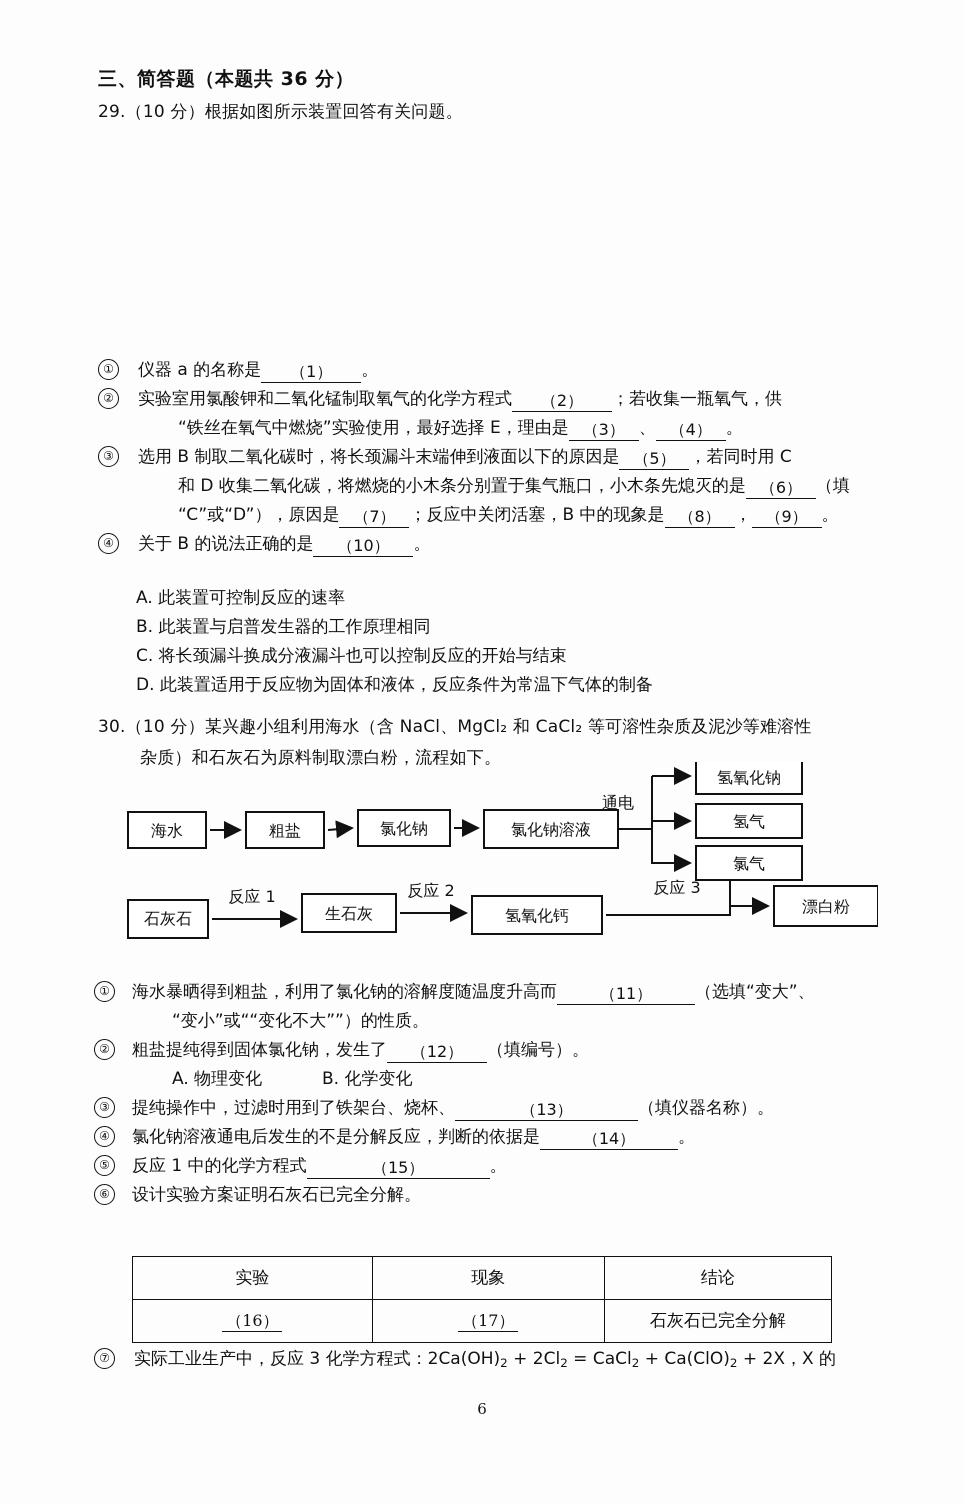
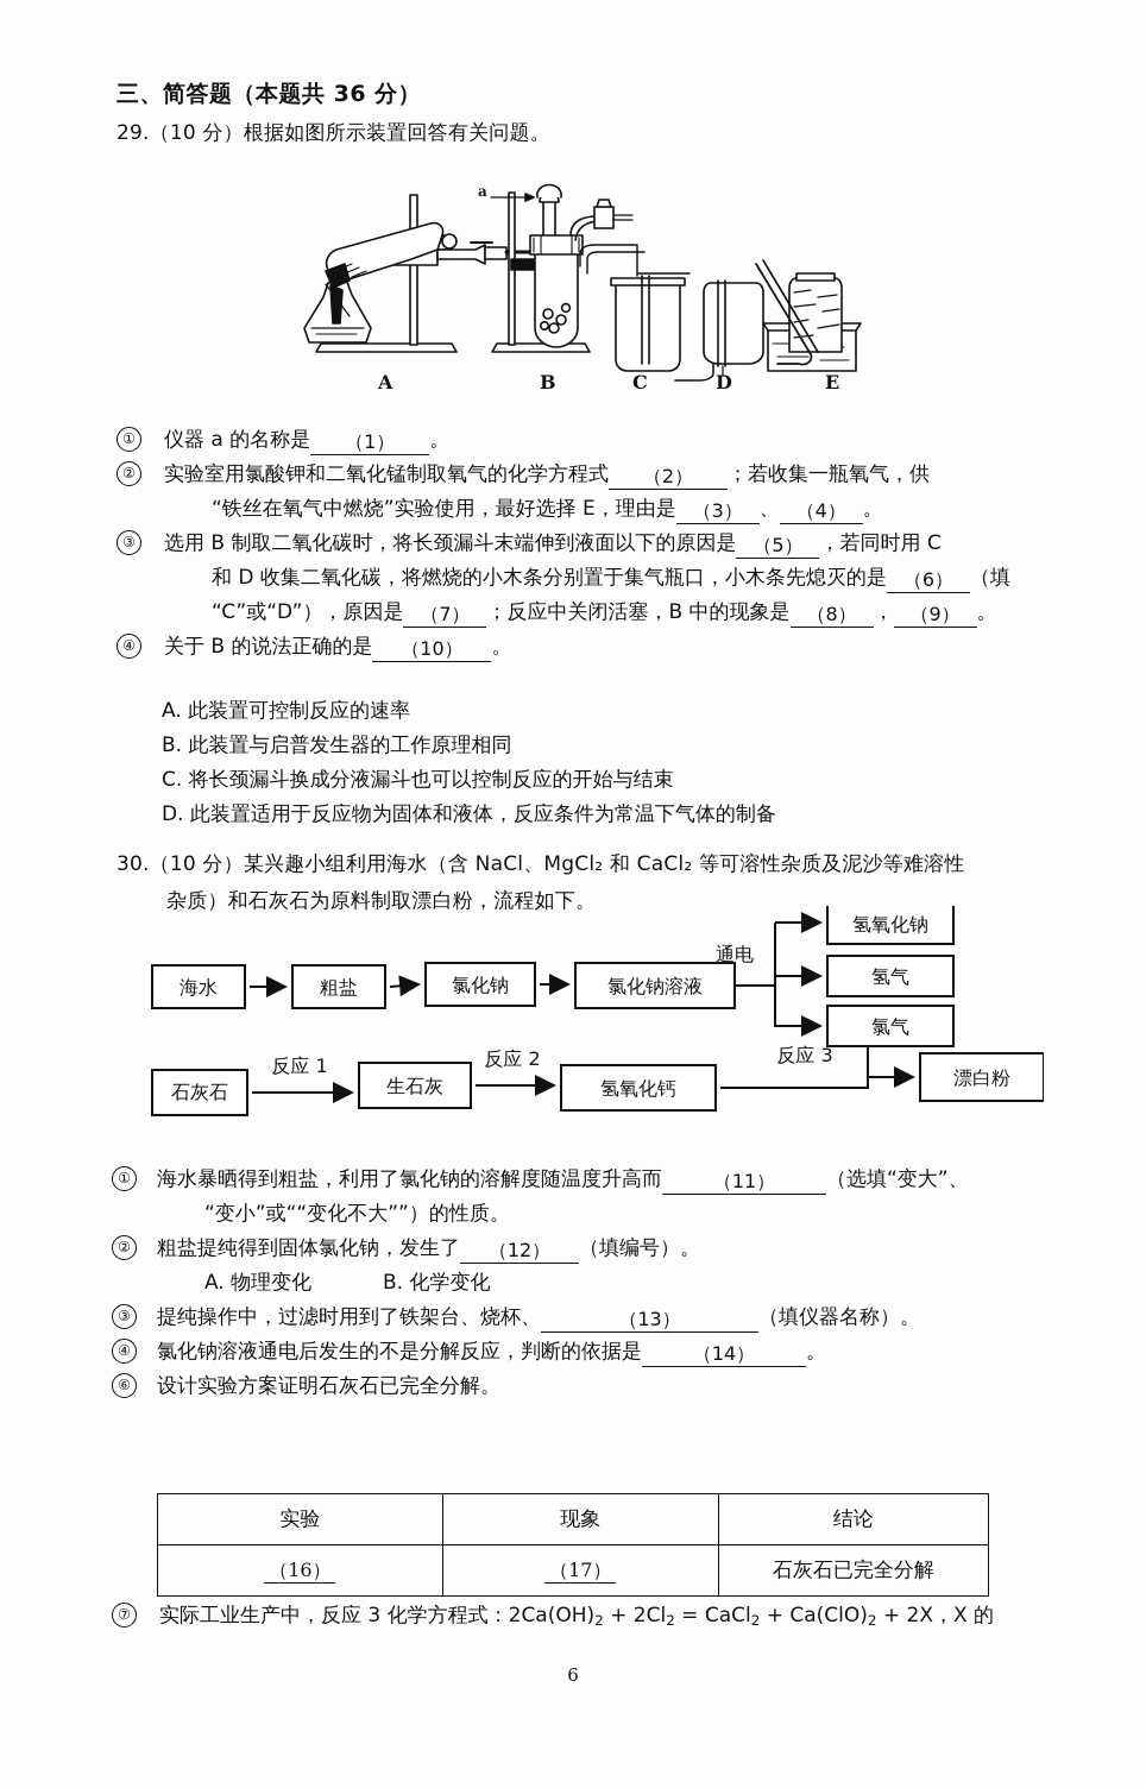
  三、简答题（本题共 36 分）
  29.（10 分）根据如图所示装置回答有关问题。
+ A
+ B
+ C
+ D
+ E
+ a
  ①
  仪器 a 的名称是 （1） 。
  ②
  实验室用氯酸钾和二氧化锰制取氧气的化学方程式 （2） ；若收集一瓶氧气，供
  “铁丝在氧气中燃烧”实验使用，最好选择 E，理由是 （3） 、 （4） 。
  ③
  选用 B 制取二氧化碳时，将长颈漏斗末端伸到液面以下的原因是 （5） ，若同时用 C
  和 D 收集二氧化碳，将燃烧的小木条分别置于集气瓶口，小木条先熄灭的是 （6） （填
  “C”或“D”），原因是 （7） ；反应中关闭活塞，B 中的现象是 （8） ， （9） 。
  ④
  关于 B 的说法正确的是 （10） 。
  A. 此装置可控制反应的速率
  B. 此装置与启普发生器的工作原理相同
  C. 将长颈漏斗换成分液漏斗也可以控制反应的开始与结束
  D. 此装置适用于反应物为固体和液体，反应条件为常温下气体的制备
  30.（10 分）某兴趣小组利用海水（含 NaCl、MgCl₂ 和 CaCl₂ 等可溶性杂质及泥沙等难溶性
  杂质）和石灰石为原料制取漂白粉，流程如下。
  海水
  粗盐
  氯化钠
  氯化钠溶液
  氢氧化钠
  氢气
  氯气
  石灰石
  生石灰
  氢氧化钙
  漂白粉
  通电
  反应 1
  反应 2
  反应 3
  ①
  海水暴晒得到粗盐，利用了氯化钠的溶解度随温度升高而 （11） （选填“变大”、
  “变小”或““变化不大””）的性质。
  ②
  粗盐提纯得到固体氯化钠，发生了 （12） （填编号）。
  A. 物理变化 B. 化学变化
  ③
  提纯操作中，过滤时用到了铁架台、烧杯、 （13） （填仪器名称）。
  ④
  氯化钠溶液通电后发生的不是分解反应，判断的依据是 （14） 。
- ⑤
- 反应 1 中的化学方程式 （15） 。
  ⑥
  设计实验方案证明石灰石已完全分解。
  实验	现象	结论
  （16）	（17）	石灰石已完全分解
  ⑦
  实际工业生产中，反应 3 化学方程式：2Ca(OH)2 + 2Cl2 = CaCl2 + Ca(ClO)2 + 2X，X 的
  6
